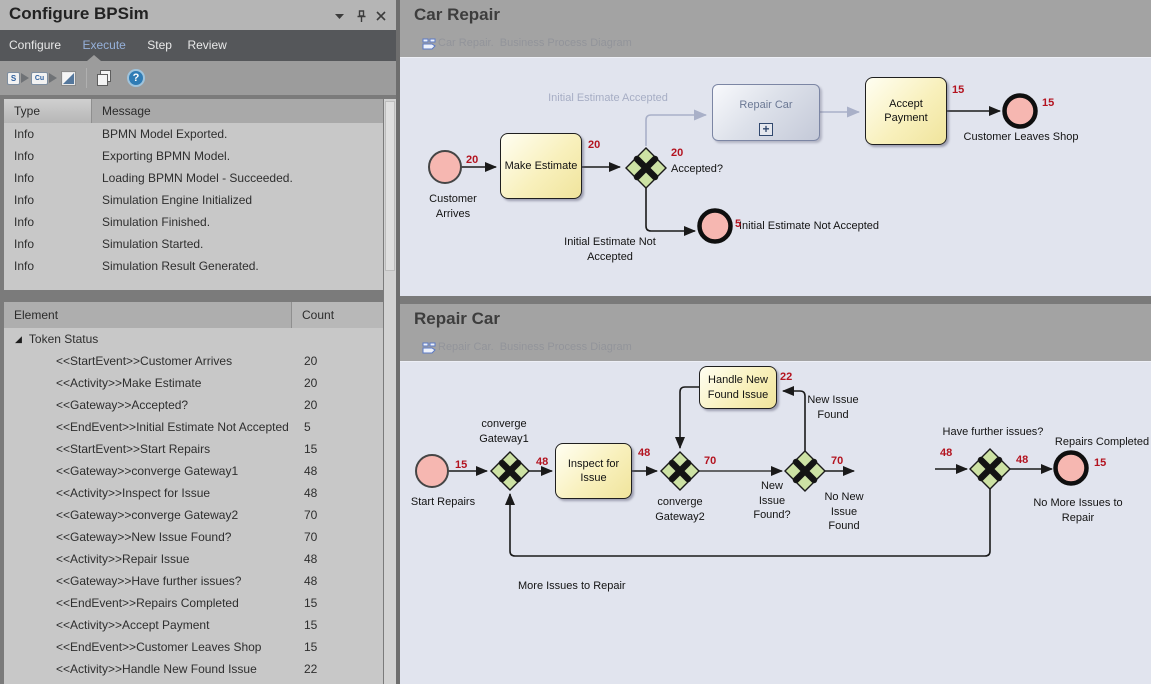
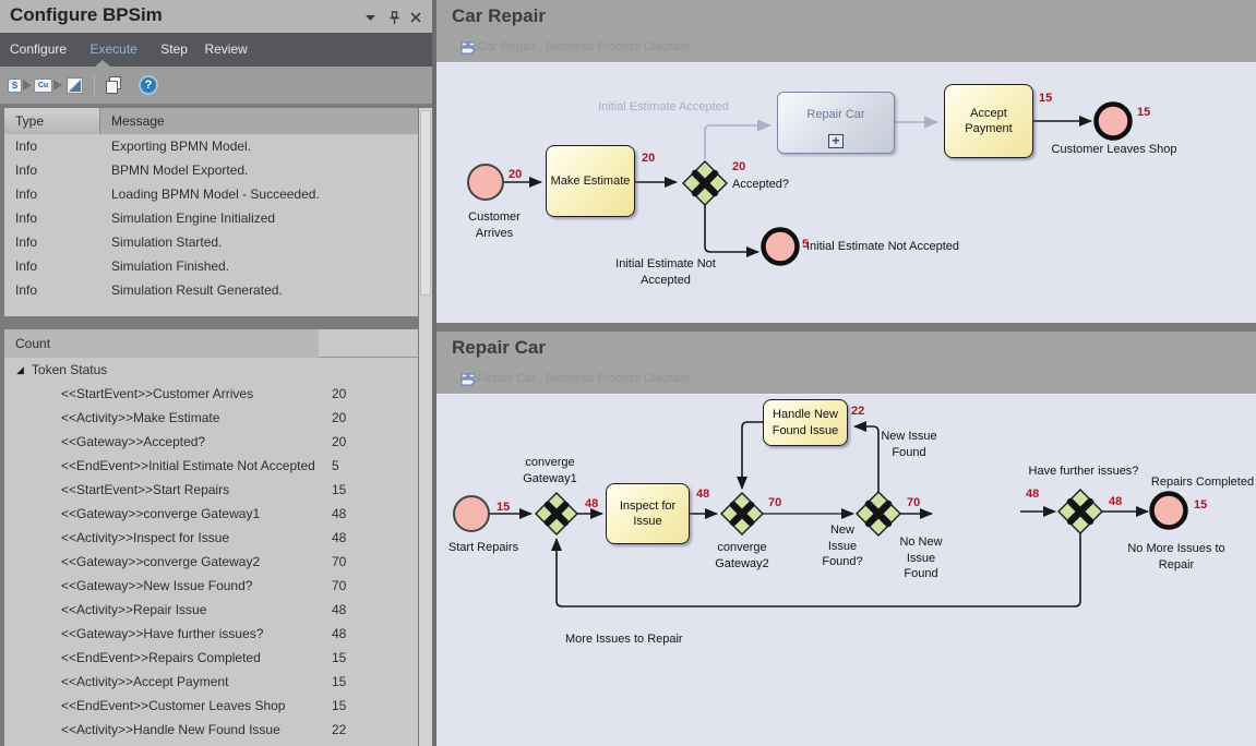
  Configure BPSim
  Configure Execute Step Review
  S
  ?
  Type
  Message
  Info
- BPMN Model Exported.
+ Exporting BPMN Model.
  Info
- Exporting BPMN Model.
+ BPMN Model Exported.
  Info
  Loading BPMN Model - Succeeded.
  Info
  Simulation Engine Initialized
  Info
- Simulation Finished.
+ Simulation Started.
  Info
- Simulation Started.
+ Simulation Finished.
  Info
  Simulation Result Generated.
- Element
  Count
  ◢
  Token Status
  <<StartEvent>>Customer Arrives
  20
  <<Activity>>Make Estimate
  20
  <<Gateway>>Accepted?
  20
  <<EndEvent>>Initial Estimate Not Accepted
  5
  <<StartEvent>>Start Repairs
  15
  <<Gateway>>converge Gateway1
  48
  <<Activity>>Inspect for Issue
  48
  <<Gateway>>converge Gateway2
  70
  <<Gateway>>New Issue Found?
  70
  <<Activity>>Repair Issue
  48
  <<Gateway>>Have further issues?
  48
  <<EndEvent>>Repairs Completed
  15
  <<Activity>>Accept Payment
  15
  <<EndEvent>>Customer Leaves Shop
  15
  <<Activity>>Handle New Found Issue
  22
  Car Repair
  Make Estimate
  Repair Car
  +
  Accept Payment
  Customer Arrives
  Accepted?
  Initial Estimate Accepted
  Customer Leaves Shop
  Initial Estimate Not Accepted
  Initial Estimate Not
  Accepted
  20
  20
  20
  15
  15
  5
  Repair Car
  Inspect for
  Issue
  Handle New
  Found Issue
  Start Repairs
  converge
  Gateway1
  converge
  Gateway2
  New
  Issue
  Found?
  No New
  Issue
  Found
  Have further issues?
  Repairs Completed
  No More Issues to
  Repair
  New Issue
  Found
  More Issues to Repair
  15
  48
  48
  70
  70
  48
  48
  15
  22
